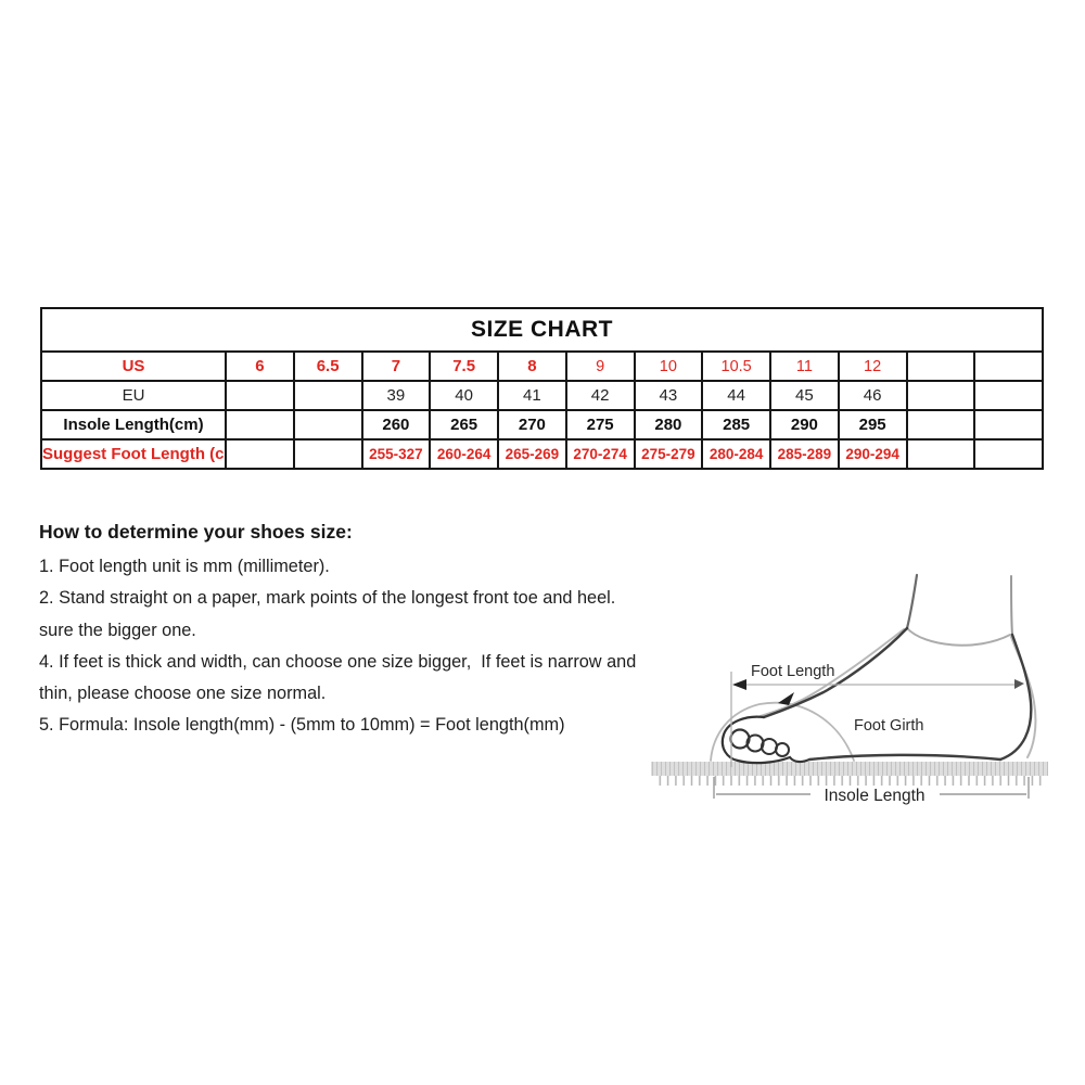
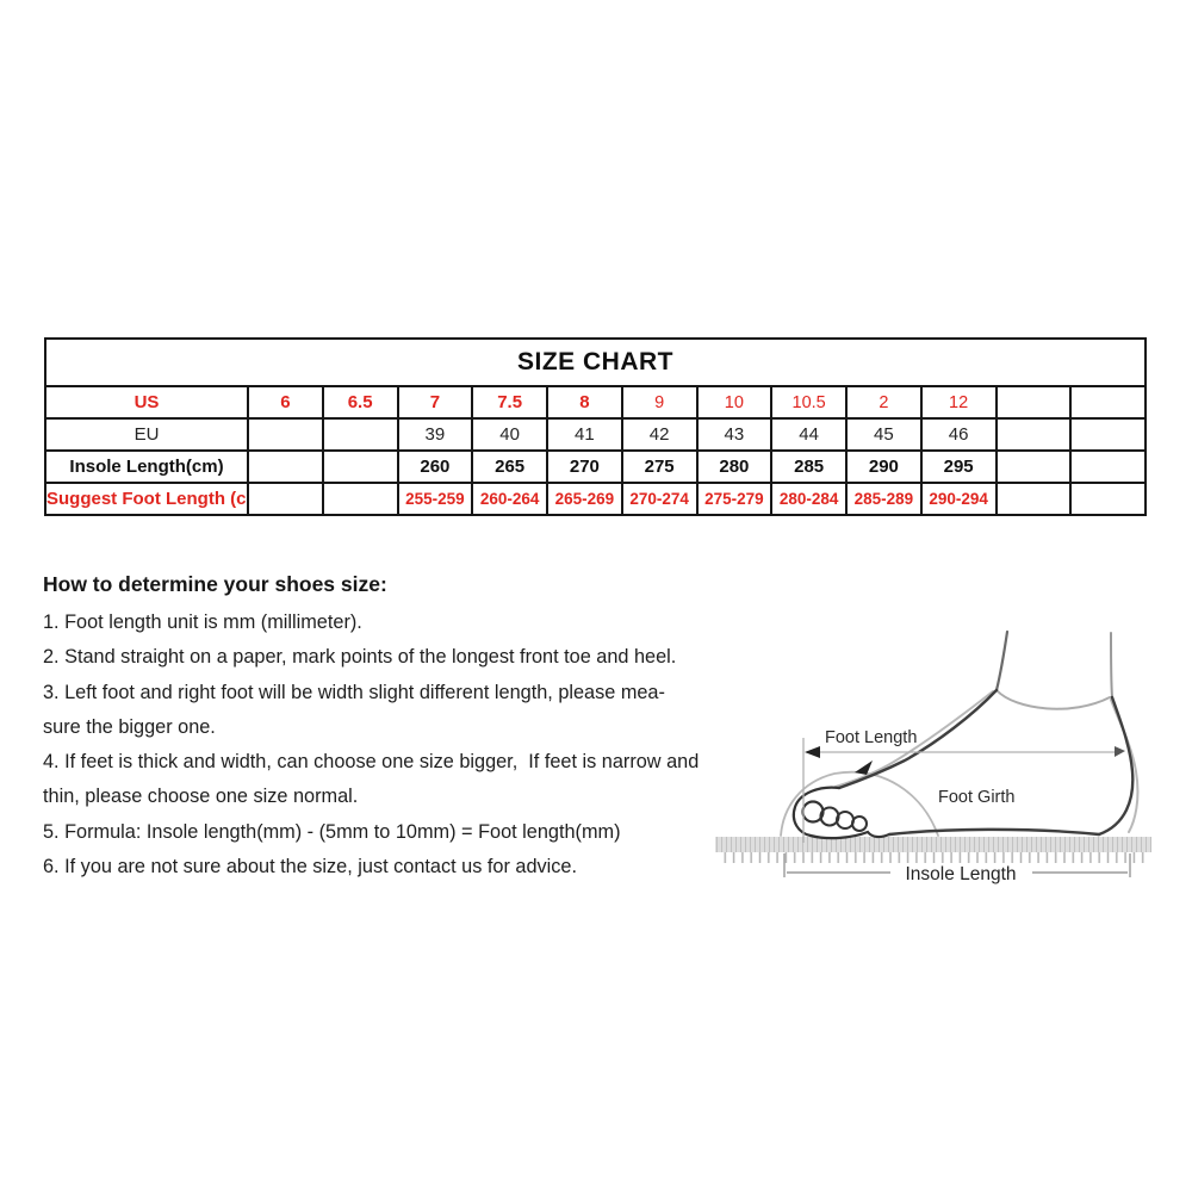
  SIZE CHART
- US	6	6.5	7	7.5	8	9	10	10.5	11	12
+ US	6	6.5	7	7.5	8	9	10	10.5	2	12
  EU			39	40	41	42	43	44	45	46
  Insole Length(cm)			260	265	270	275	280	285	290	295
- Suggest Foot Length (c			255-327	260-264	265-269	270-274	275-279	280-284	285-289	290-294
+ Suggest Foot Length (c			255-259	260-264	265-269	270-274	275-279	280-284	285-289	290-294
  How to determine your shoes size:
  1. Foot length unit is mm (millimeter).
  2. Stand straight on a paper, mark points of the longest front toe and heel.
+ 3. Left foot and right foot will be width slight different length, please mea-
  sure the bigger one.
  4. If feet is thick and width, can choose one size bigger, If feet is narrow and
  thin, please choose one size normal.
  5. Formula: Insole length(mm) - (5mm to 10mm) = Foot length(mm)
+ 6. If you are not sure about the size, just contact us for advice.
  Foot Length
  Foot Girth
  Insole Length
